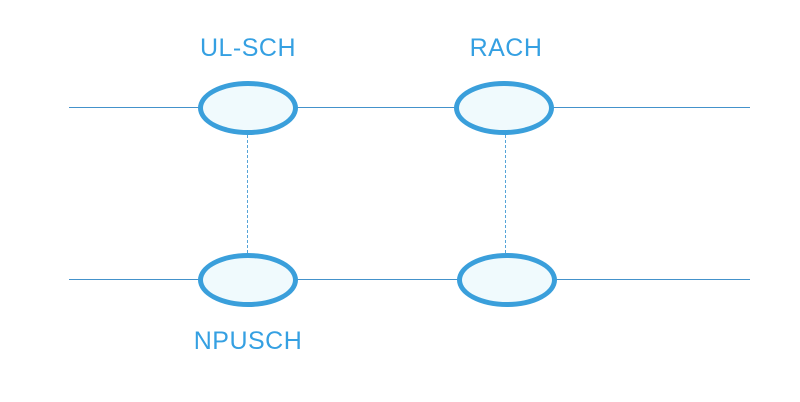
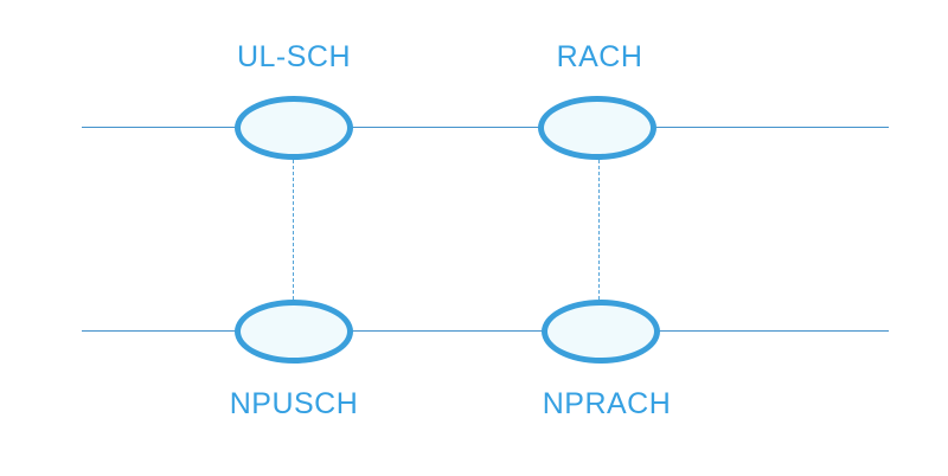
  UL-SCH
  RACH
  NPUSCH
+ NPRACH
